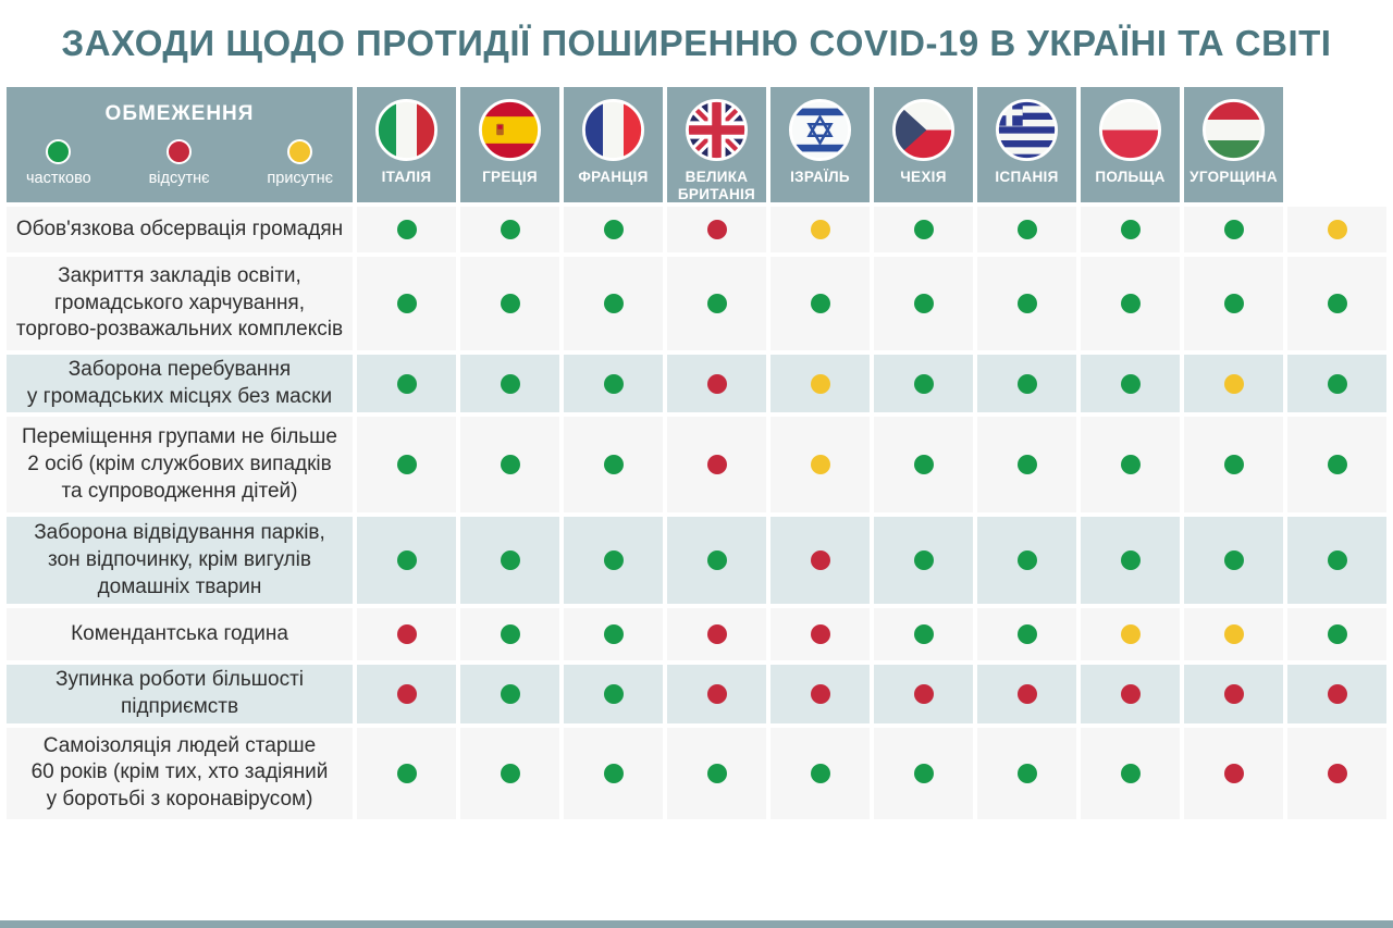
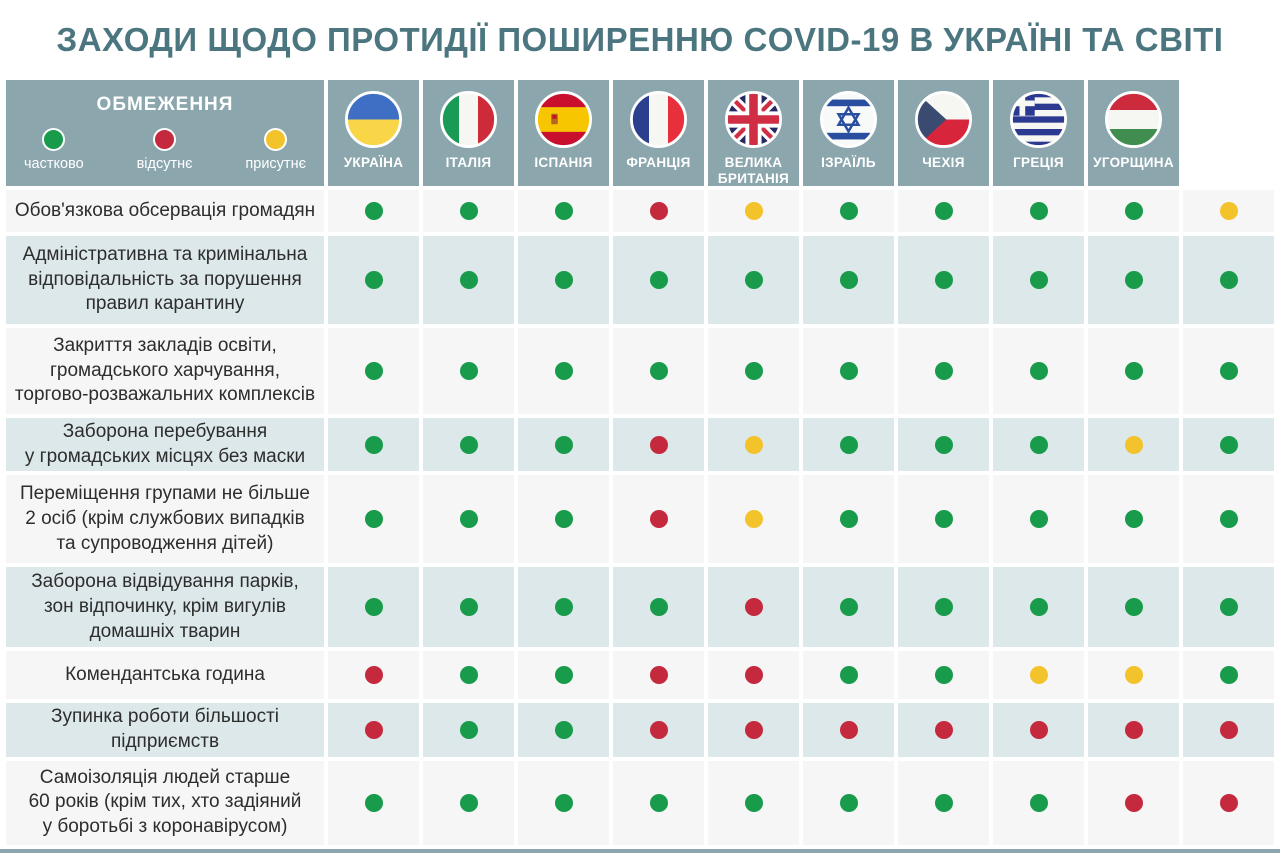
  ЗАХОДИ ЩОДО ПРОТИДІЇ ПОШИРЕННЮ COVID-19 В УКРАЇНІ ТА СВІТІ
  ОБМЕЖЕННЯ
  частково
  відсутнє
  присутнє
+ УКРАЇНА
  ІТАЛІЯ
- ГРЕЦІЯ
+ ІСПАНІЯ
  ФРАНЦІЯ
  ВЕЛИКА БРИТАНІЯ
  ІЗРАЇЛЬ
  ЧЕХІЯ
- ІСПАНІЯ
+ ГРЕЦІЯ
- ПОЛЬЩА
  УГОРЩИНА
  Обов'язкова обсервація громадян
+ Адміністративна та кримінальна
+ відповідальність за порушення
+ правил карантину
  Закриття закладів освіти,
  громадського харчування,
  торгово-розважальних комплексів
  Заборона перебування
  у громадських місцях без маски
  Переміщення групами не більше
  2 осіб (крім службових випадків
  та супроводження дітей)
  Заборона відвідування парків,
  зон відпочинку, крім вигулів
  домашніх тварин
  Комендантська година
  Зупинка роботи більшості
  підприємств
  Самоізоляція людей старше
  60 років (крім тих, хто задіяний
  у боротьбі з коронавірусом)
